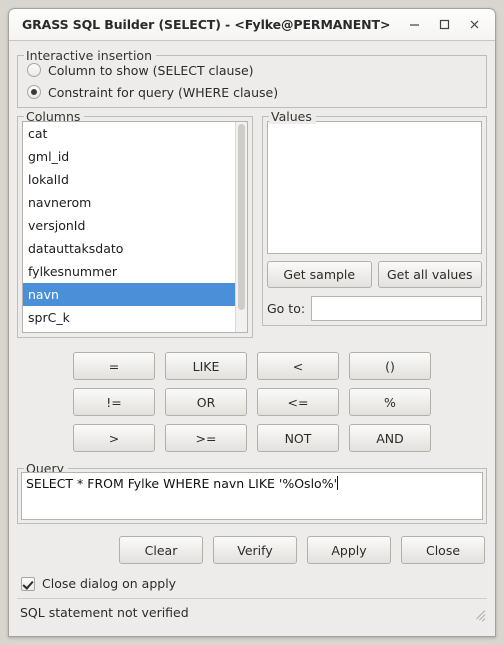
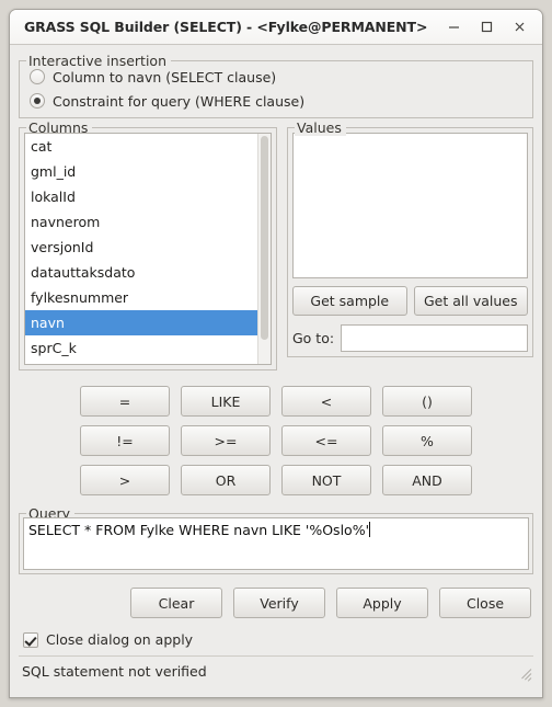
  GRASS SQL Builder (SELECT) - <Fylke@PERMANENT>
  Interactive insertion
- Column to show (SELECT clause)
+ Column to navn (SELECT clause)
  Constraint for query (WHERE clause)
  Columns
  cat
  gml_id
  lokalId
  navnerom
  versjonId
  datauttaksdato
  fylkesnummer
  navn
  sprC_k
  Values
  Get sample
  Get all values
  Go to:
  =
  LIKE
  <
  ()
  !=
- OR
+ >=
  <=
  %
  >
- >=
+ OR
  NOT
  AND
  Query
  SELECT * FROM Fylke WHERE navn LIKE '%Oslo%'
  Clear
  Verify
  Apply
  Close
  Close dialog on apply
  SQL statement not verified
